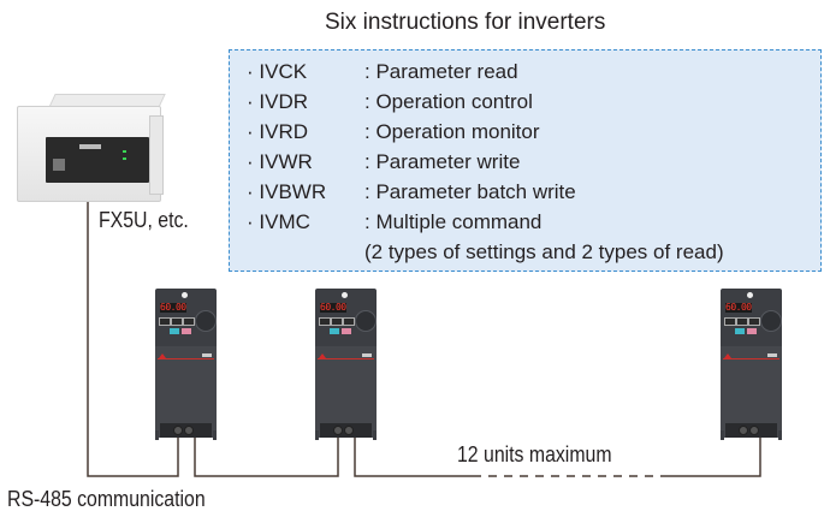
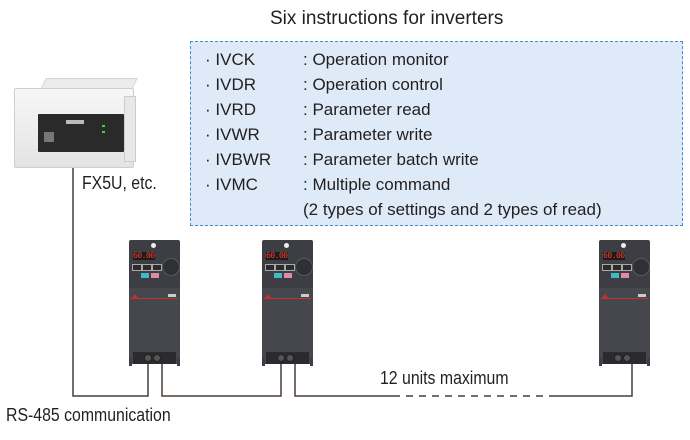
  Six instructions for inverters
  · IVCK
- : Parameter read
+ : Operation monitor
  · IVDR
  : Operation control
  · IVRD
- : Operation monitor
+ : Parameter read
  · IVWR
  : Parameter write
  · IVBWR
  : Parameter batch write
  · IVMC
  : Multiple command
  (2 types of settings and 2 types of read)
  FX5U, etc.
  60.00
  60.00
  60.00
  12 units maximum
  RS-485 communication
